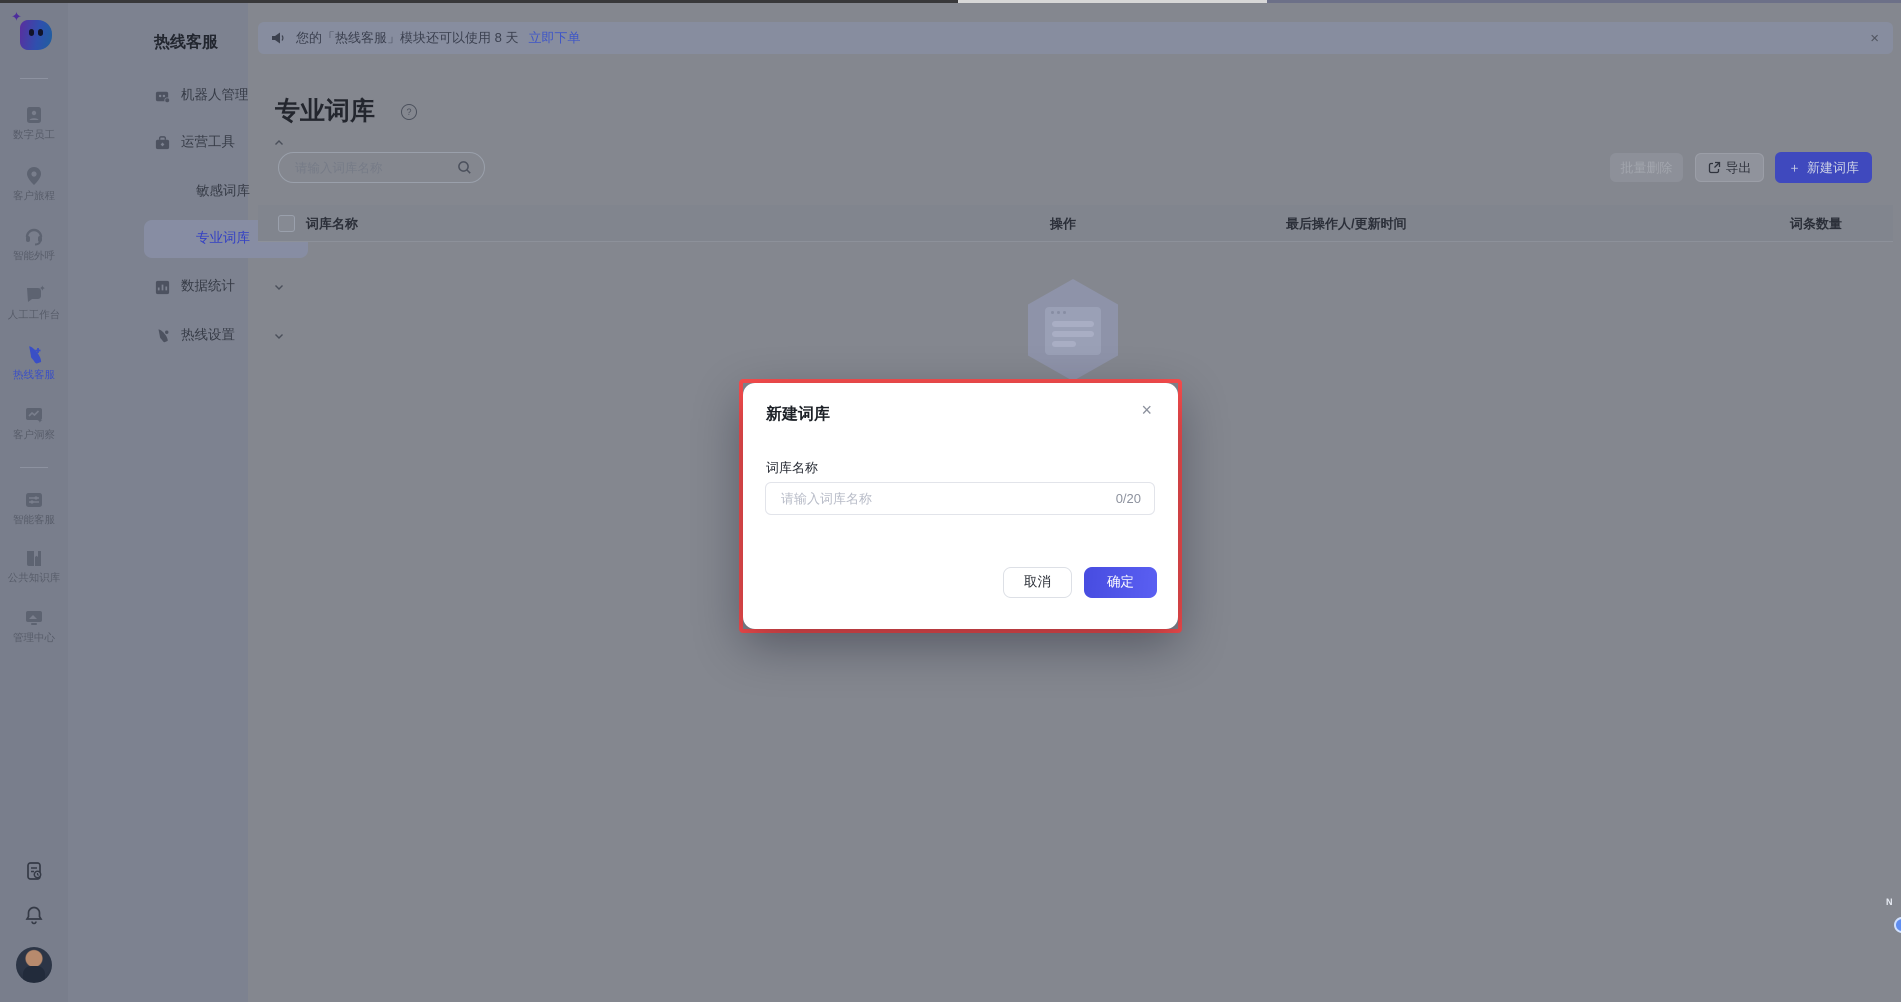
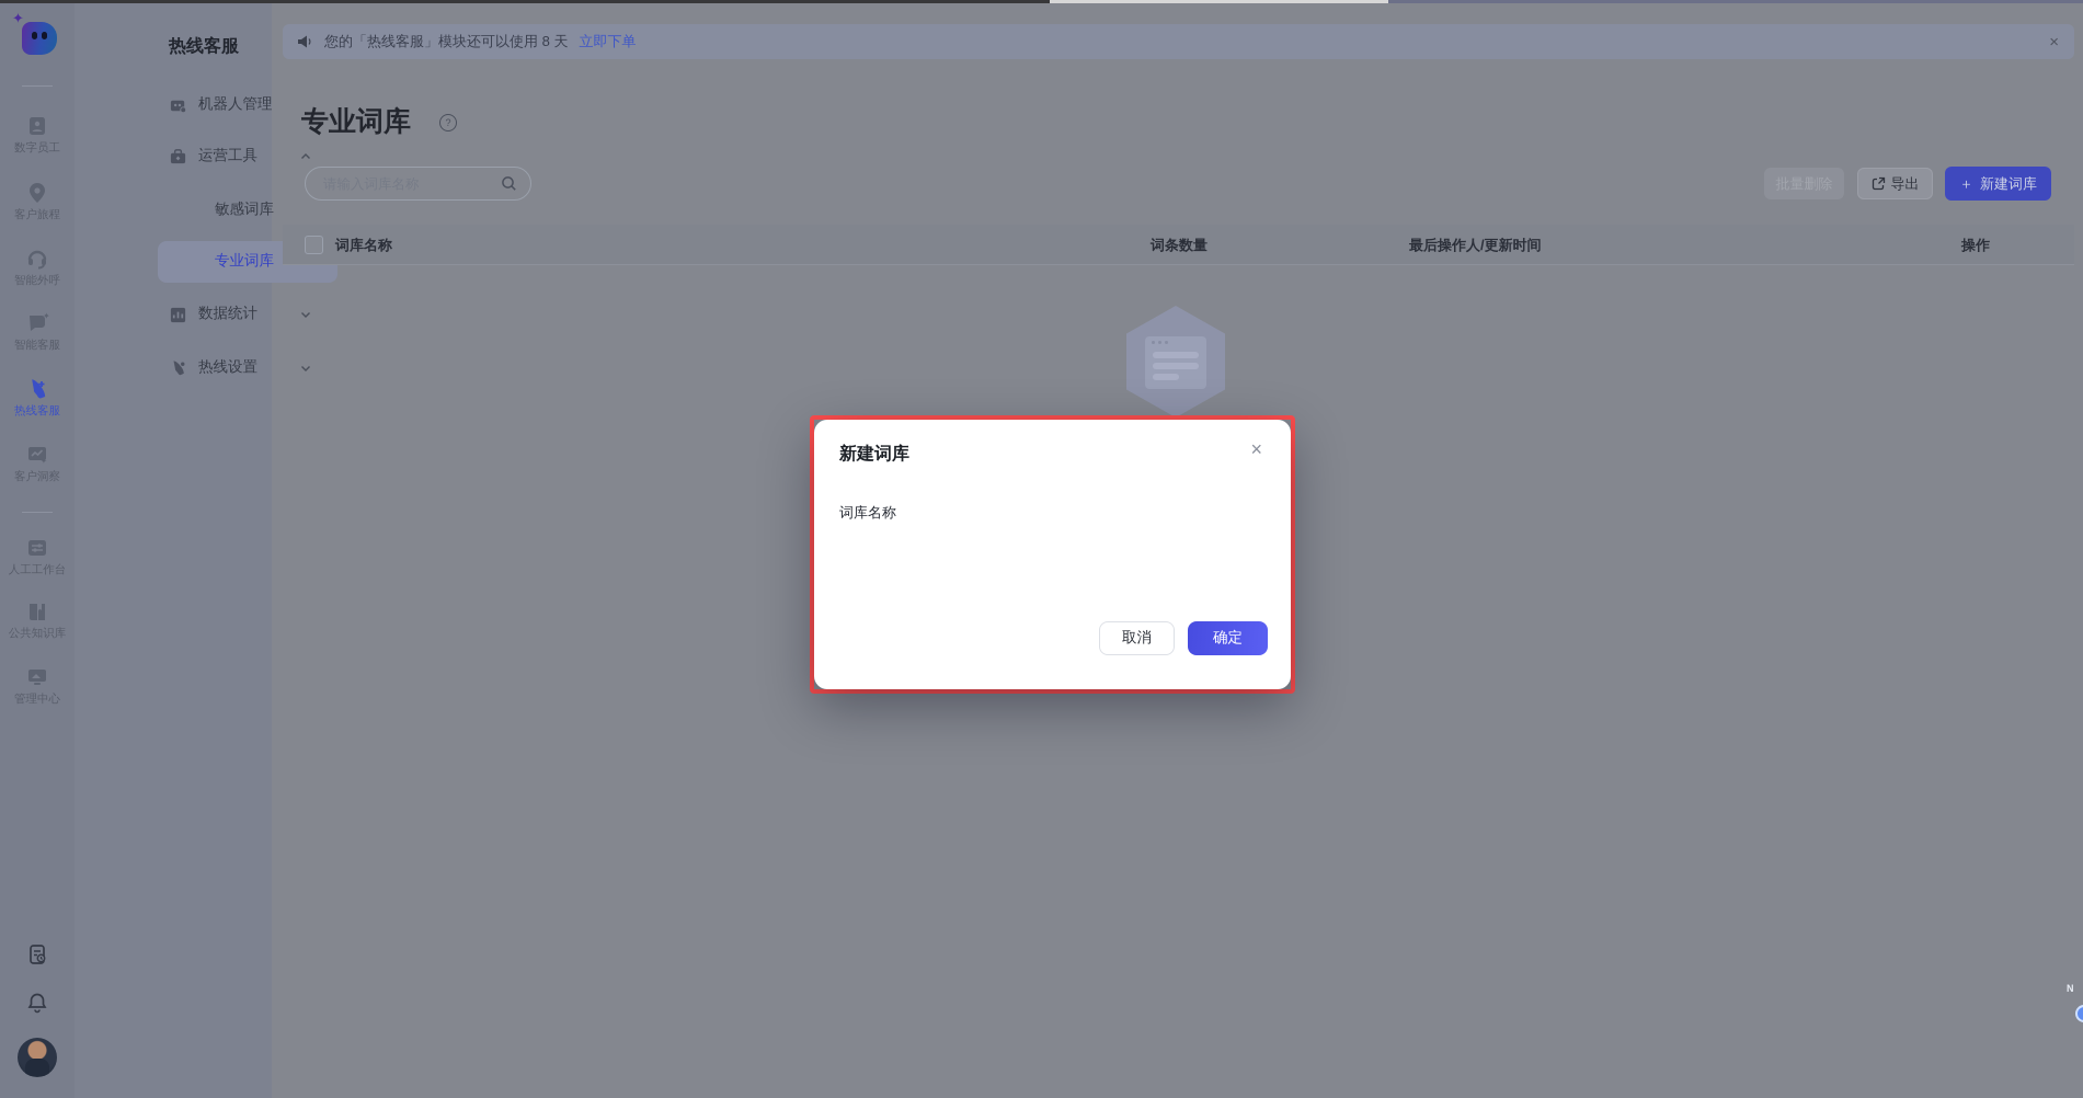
  ✦
  数字员工
  客户旅程
  智能外呼
  ✦
- 人工工作台
+ 智能客服
  热线客服
  客户洞察
- 智能客服
+ 人工工作台
  公共知识库
  管理中心
  热线客服
  机器人管理
  运营工具
  敏感词库
  专业词库
  数据统计
  热线设置
  您的「热线客服」模块还可以使用 8 天
  立即下单
  ×
  专业词库
  ?
  导出
  ＋
  新建词库
  词库名称
- 操作
+ 词条数量
  最后操作人/更新时间
- 词条数量
+ 操作
  N
  新建词库
  ×
  词库名称
- 请输入词库名称
- 0/20
  取消
  确定
